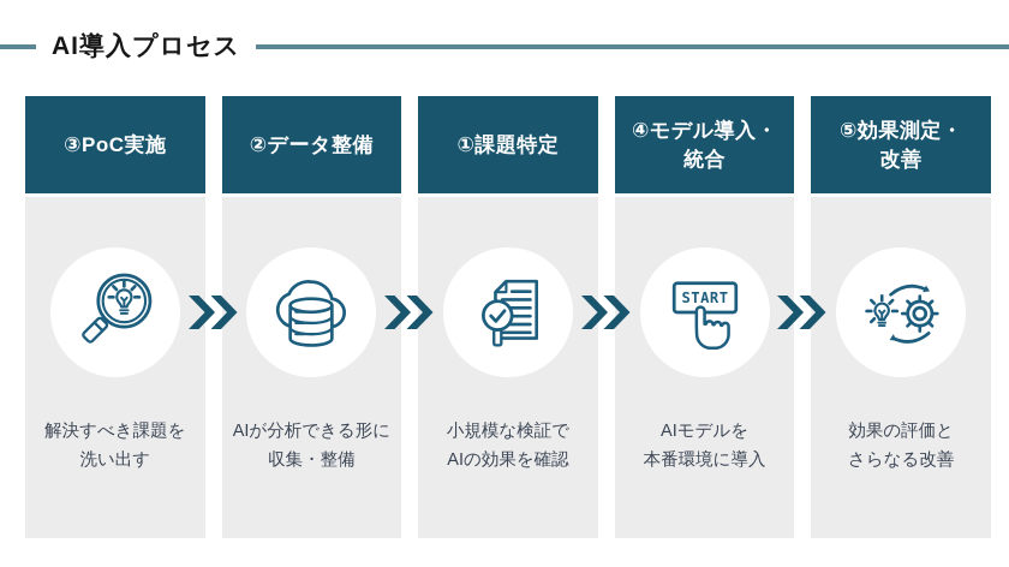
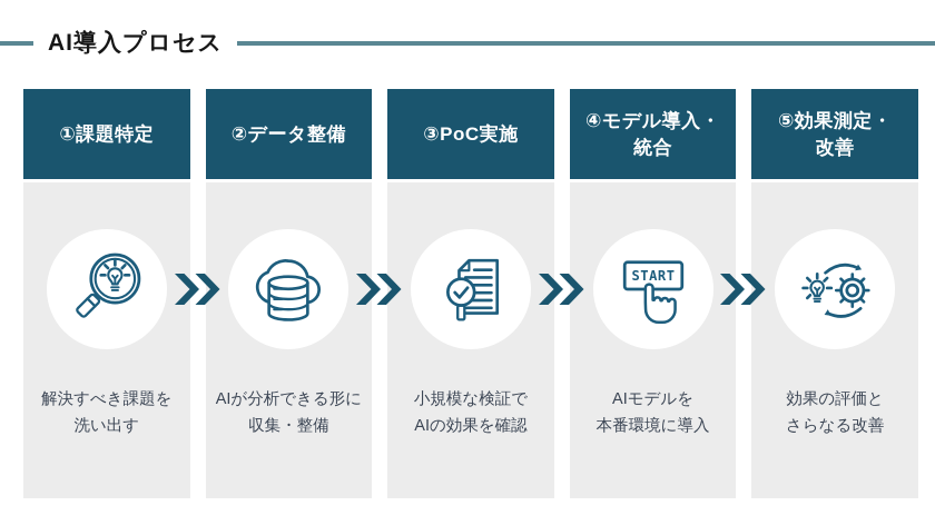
  AI導入プロセス
- ③PoC実施
+ ①課題特定
  解決すべき課題を
  洗い出す
  ②データ整備
  AIが分析できる形に
  収集・整備
- ①課題特定
+ ③PoC実施
  小規模な検証で
  AIの効果を確認
  ④モデル導入・
  統合
  START
  AIモデルを
  本番環境に導入
  ⑤効果測定・
  改善
  効果の評価と
  さらなる改善
